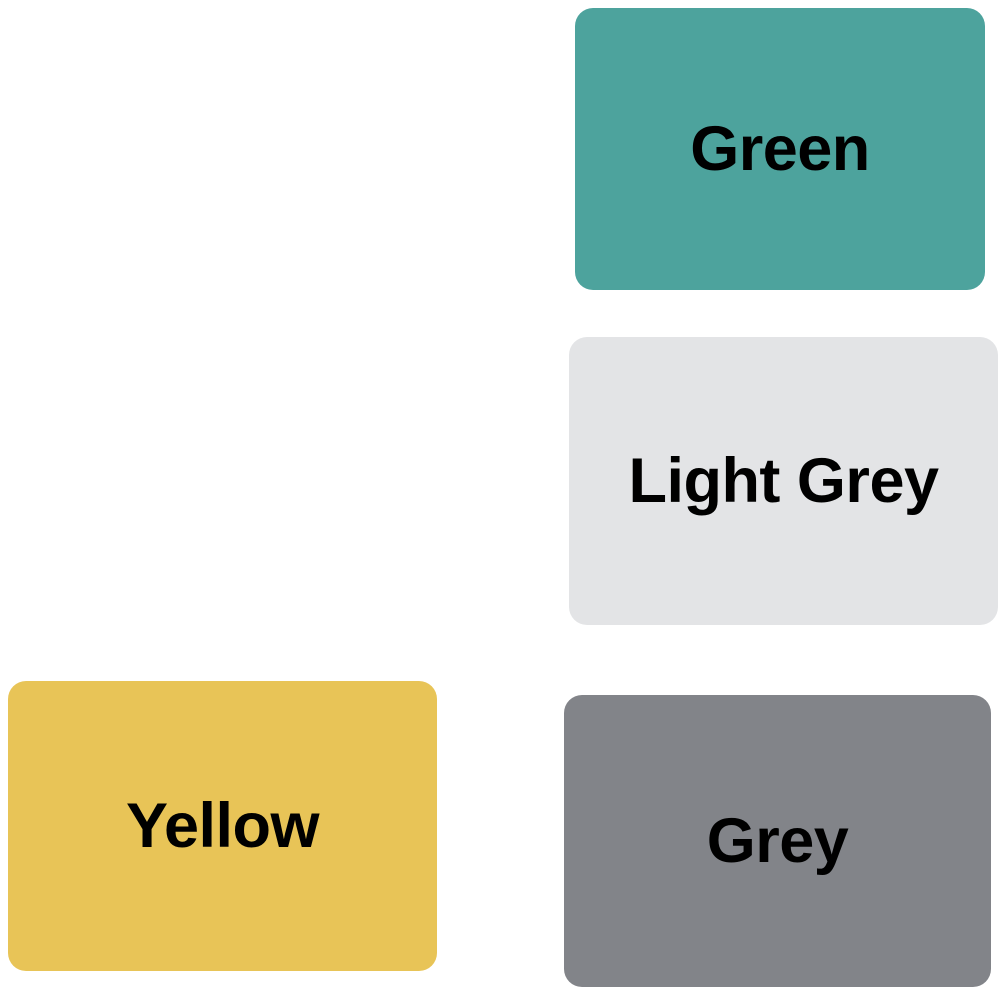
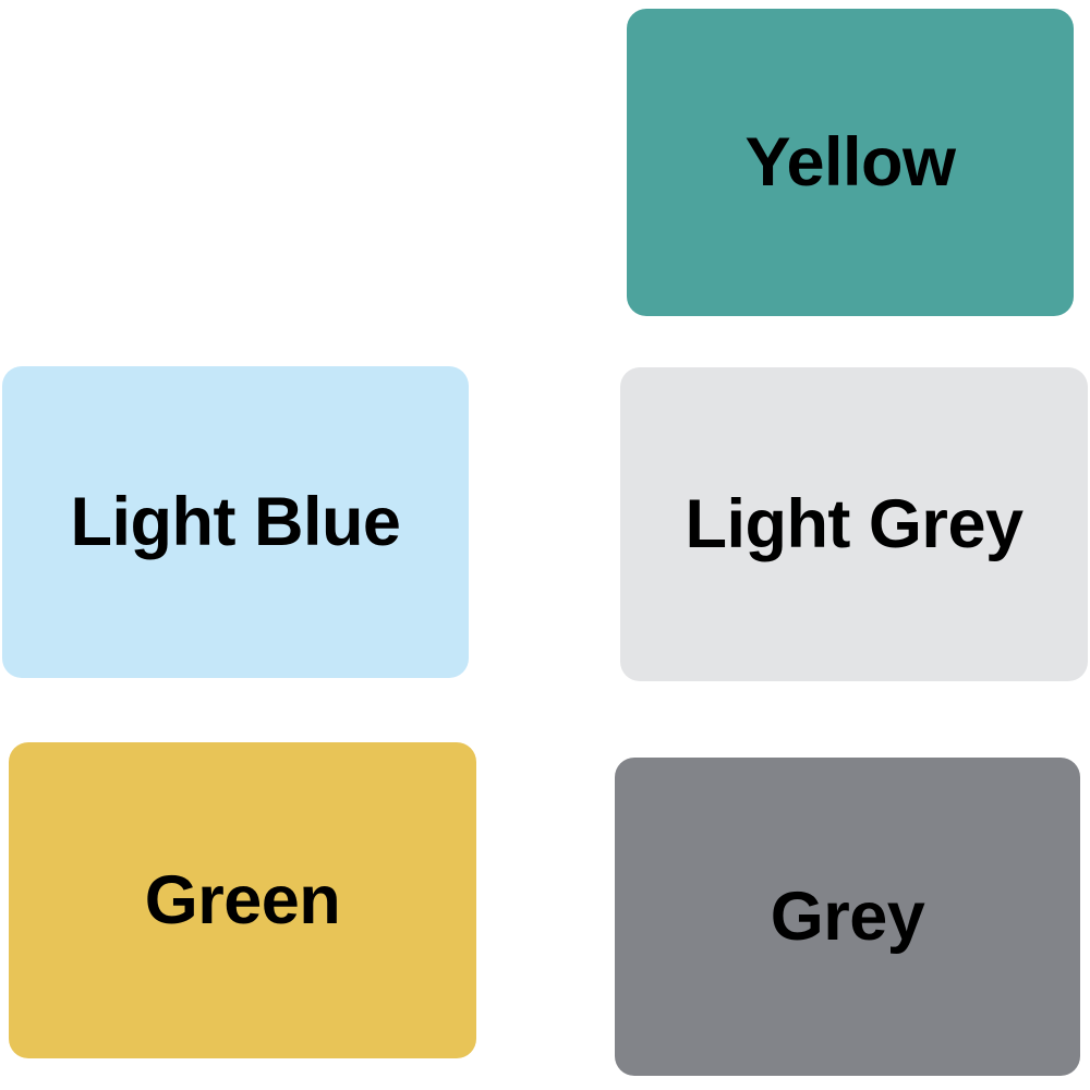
- Green
+ Yellow
+ Light Blue
  Light Grey
- Yellow
+ Green
  Grey
